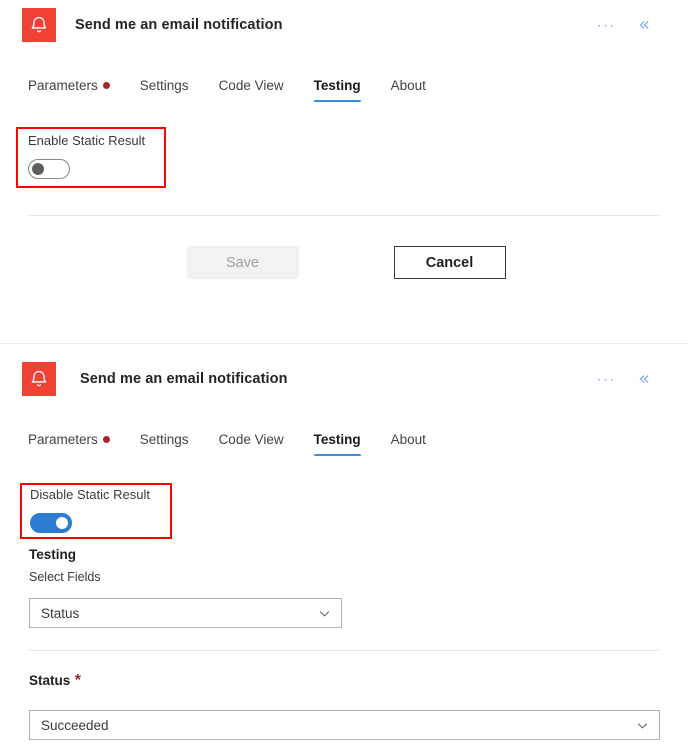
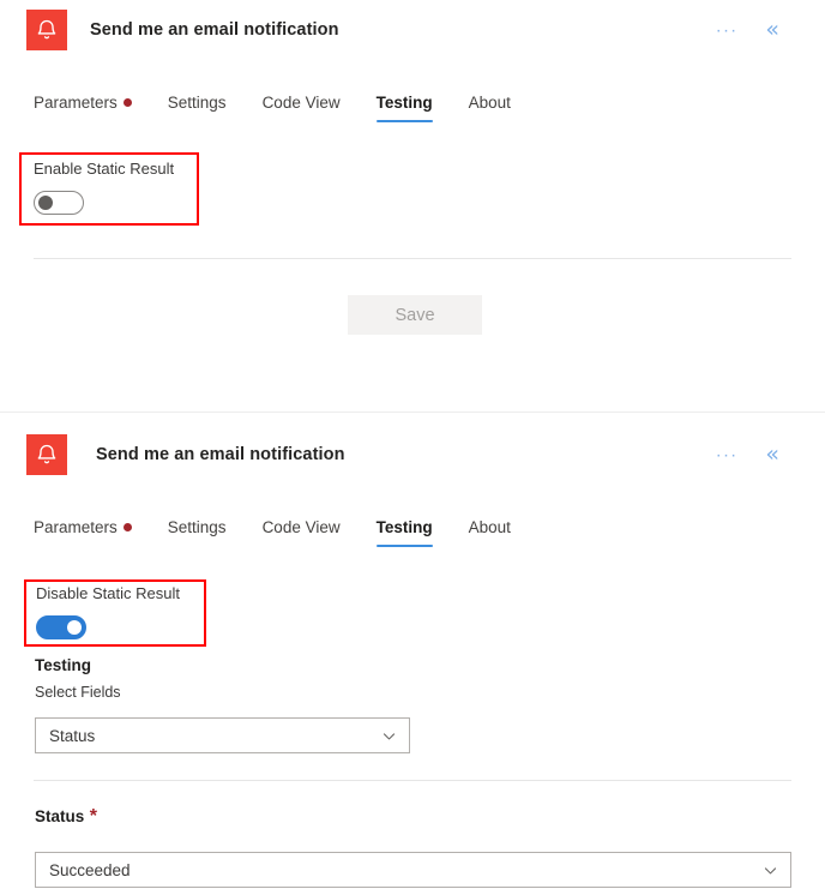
  Send me an email notification
  ···
  «
  Parameters
  Settings
  Code View
  Testing
  About
  Enable Static Result
  Save
- Cancel
  Send me an email notification
  ···
  «
  Parameters
  Settings
  Code View
  Testing
  About
  Disable Static Result
  Testing
  Select Fields
  Status
  Status *
  Succeeded
